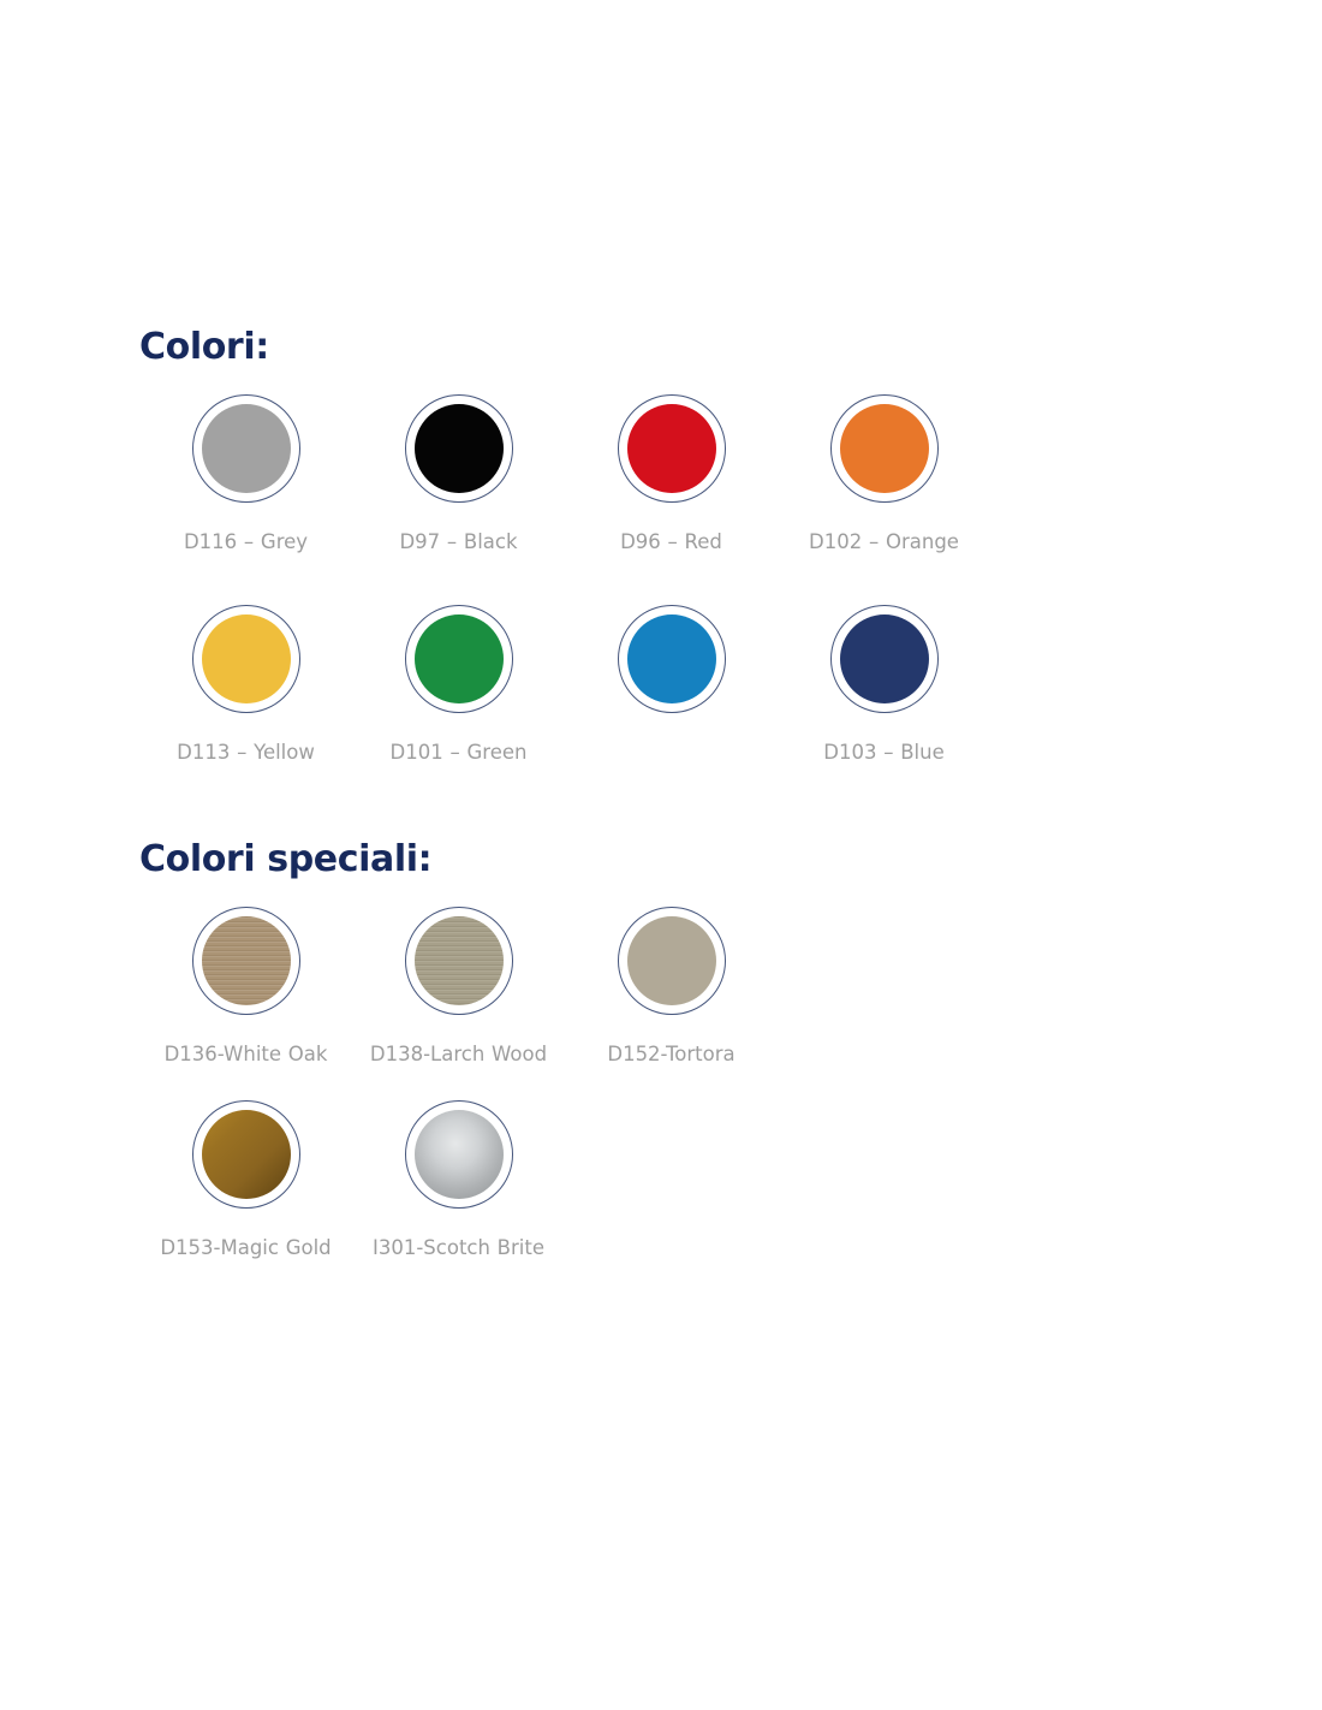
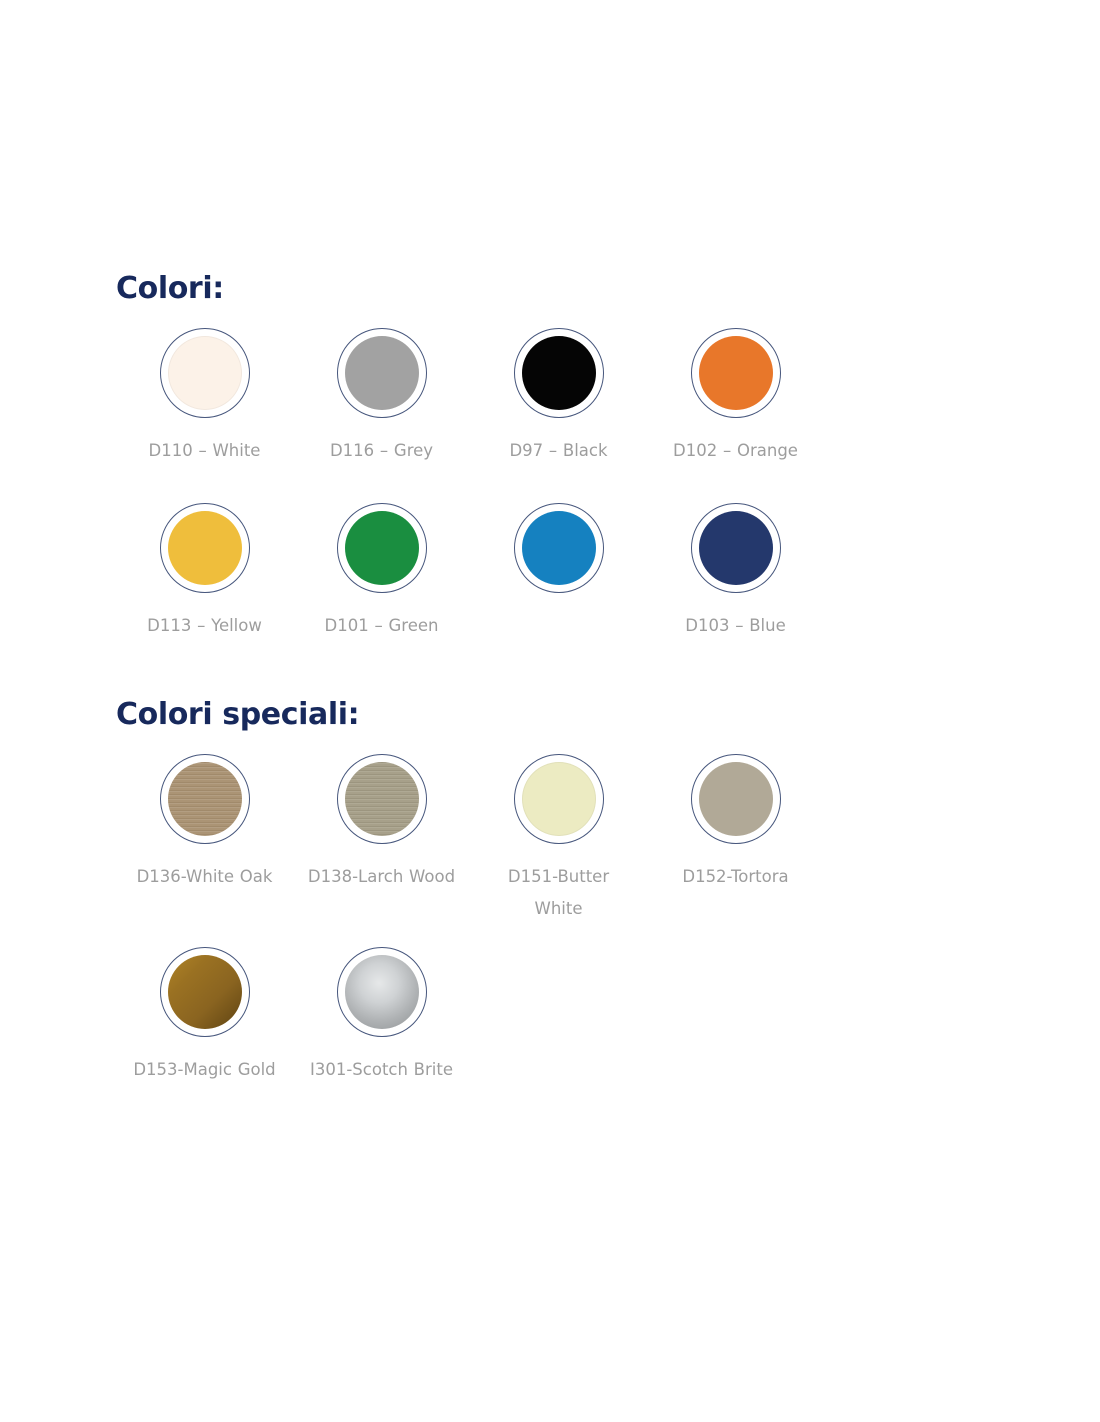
  Colori:
+ D110 – White
  D116 – Grey
  D97 – Black
- D96 – Red
  D102 – Orange
  D113 – Yellow
  D101 – Green
  D103 – Blue
  Colori speciali:
  D136-White Oak
  D138-Larch Wood
+ D151-Butter White
  D152-Tortora
  D153-Magic Gold
  I301-Scotch Brite
